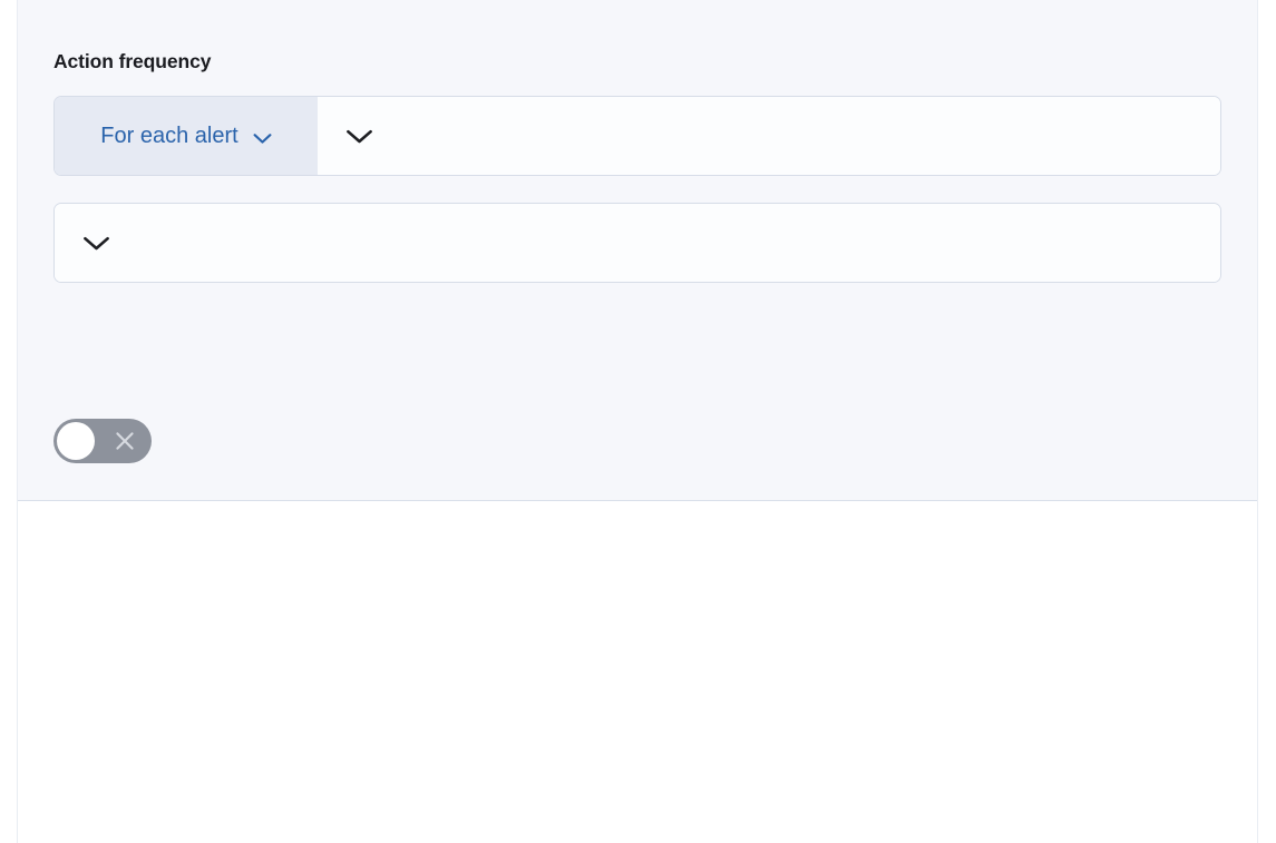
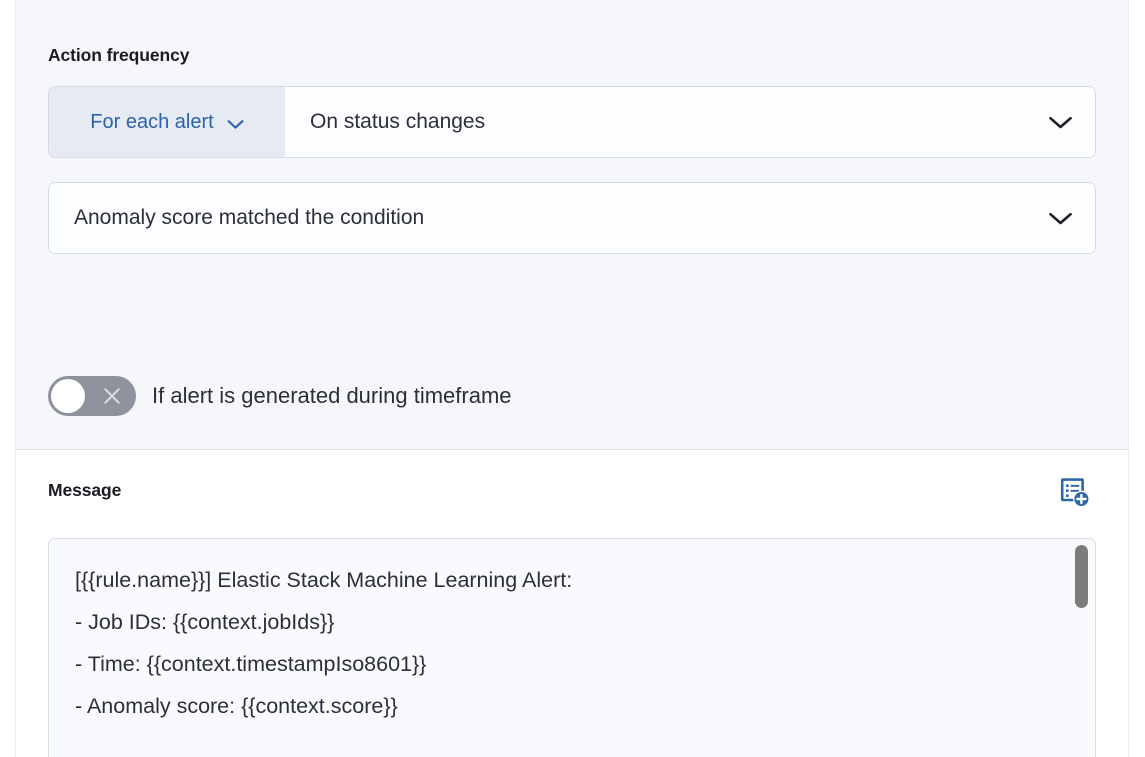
  Action frequency
  For each alert
+ On status changes
+ Anomaly score matched the condition
+ If alert is generated during timeframe
+ Message
+ [{{rule.name}}] Elastic Stack Machine Learning Alert:
+ - Job IDs: {{context.jobIds}}
+ - Time: {{context.timestampIso8601}}
+ - Anomaly score: {{context.score}}
